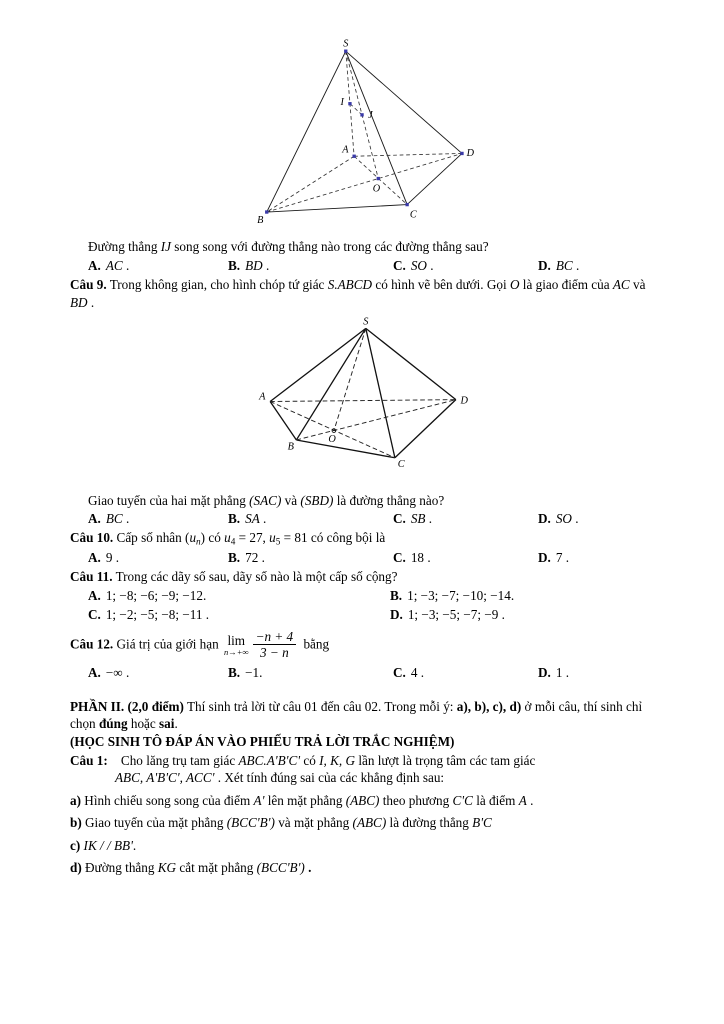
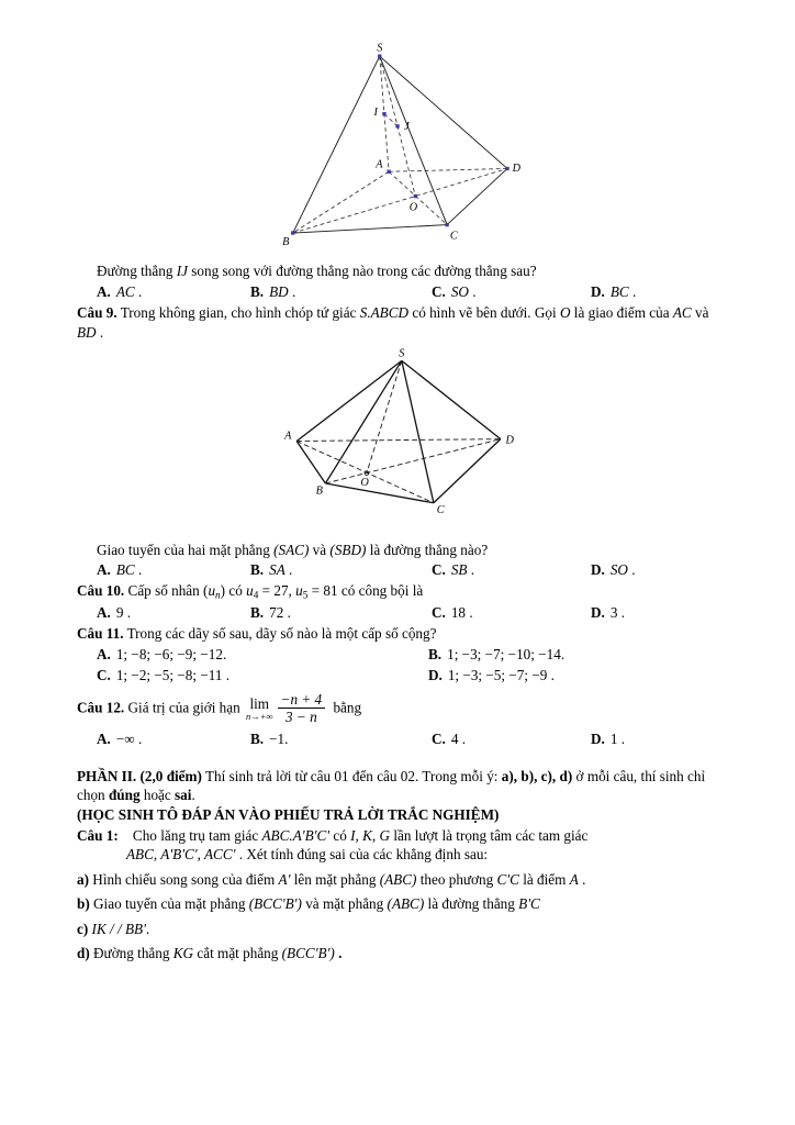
  S
  I
  J
  A
  B
  C
  D
  O
  Đường thẳng IJ song song với đường thẳng nào trong các đường thẳng sau?
  A. AC .
  B. BD .
  C. SO .
  D. BC .
  Câu 9. Trong không gian, cho hình chóp tứ giác S.ABCD có hình vẽ bên dưới. Gọi O là giao điểm của AC và BD .
  S
  A
  B
  C
  D
  O
  Giao tuyến của hai mặt phẳng (SAC) và (SBD) là đường thẳng nào?
  A. BC .
  B. SA .
  C. SB .
  D. SO .
  Câu 10. Cấp số nhân (un) có u4 = 27, u5 = 81 có công bội là
  A. 9 .
  B. 72 .
  C. 18 .
- D. 7 .
+ D. 3 .
  Câu 11. Trong các dãy số sau, dãy số nào là một cấp số cộng?
  A. 1; −8; −6; −9; −12.
  B. 1; −3; −7; −10; −14.
  C. 1; −2; −5; −8; −11 .
  D. 1; −3; −5; −7; −9 .
  Câu 12. Giá trị của giới hạn
  lim
  n→+∞
  −n + 4
  3 − n
  bằng
  A. −∞ .
  B. −1.
  C. 4 .
  D. 1 .
  PHẦN II. (2,0 điểm) Thí sinh trả lời từ câu 01 đến câu 02. Trong mỗi ý: a), b), c), d) ở mỗi câu, thí sinh chỉ chọn đúng hoặc sai.
  (HỌC SINH TÔ ĐÁP ÁN VÀO PHIẾU TRẢ LỜI TRẮC NGHIỆM)
  Câu 1: Cho lăng trụ tam giác ABC.A'B'C' có I, K, G lần lượt là trọng tâm các tam giác
  ABC, A'B'C', ACC' . Xét tính đúng sai của các khẳng định sau:
  a) Hình chiếu song song của điểm A' lên mặt phẳng (ABC) theo phương C'C là điểm A .
  b) Giao tuyến của mặt phẳng (BCC'B') và mặt phẳng (ABC) là đường thẳng B'C
  c) IK / / BB'.
  d) Đường thẳng KG cắt mặt phẳng (BCC'B') .
